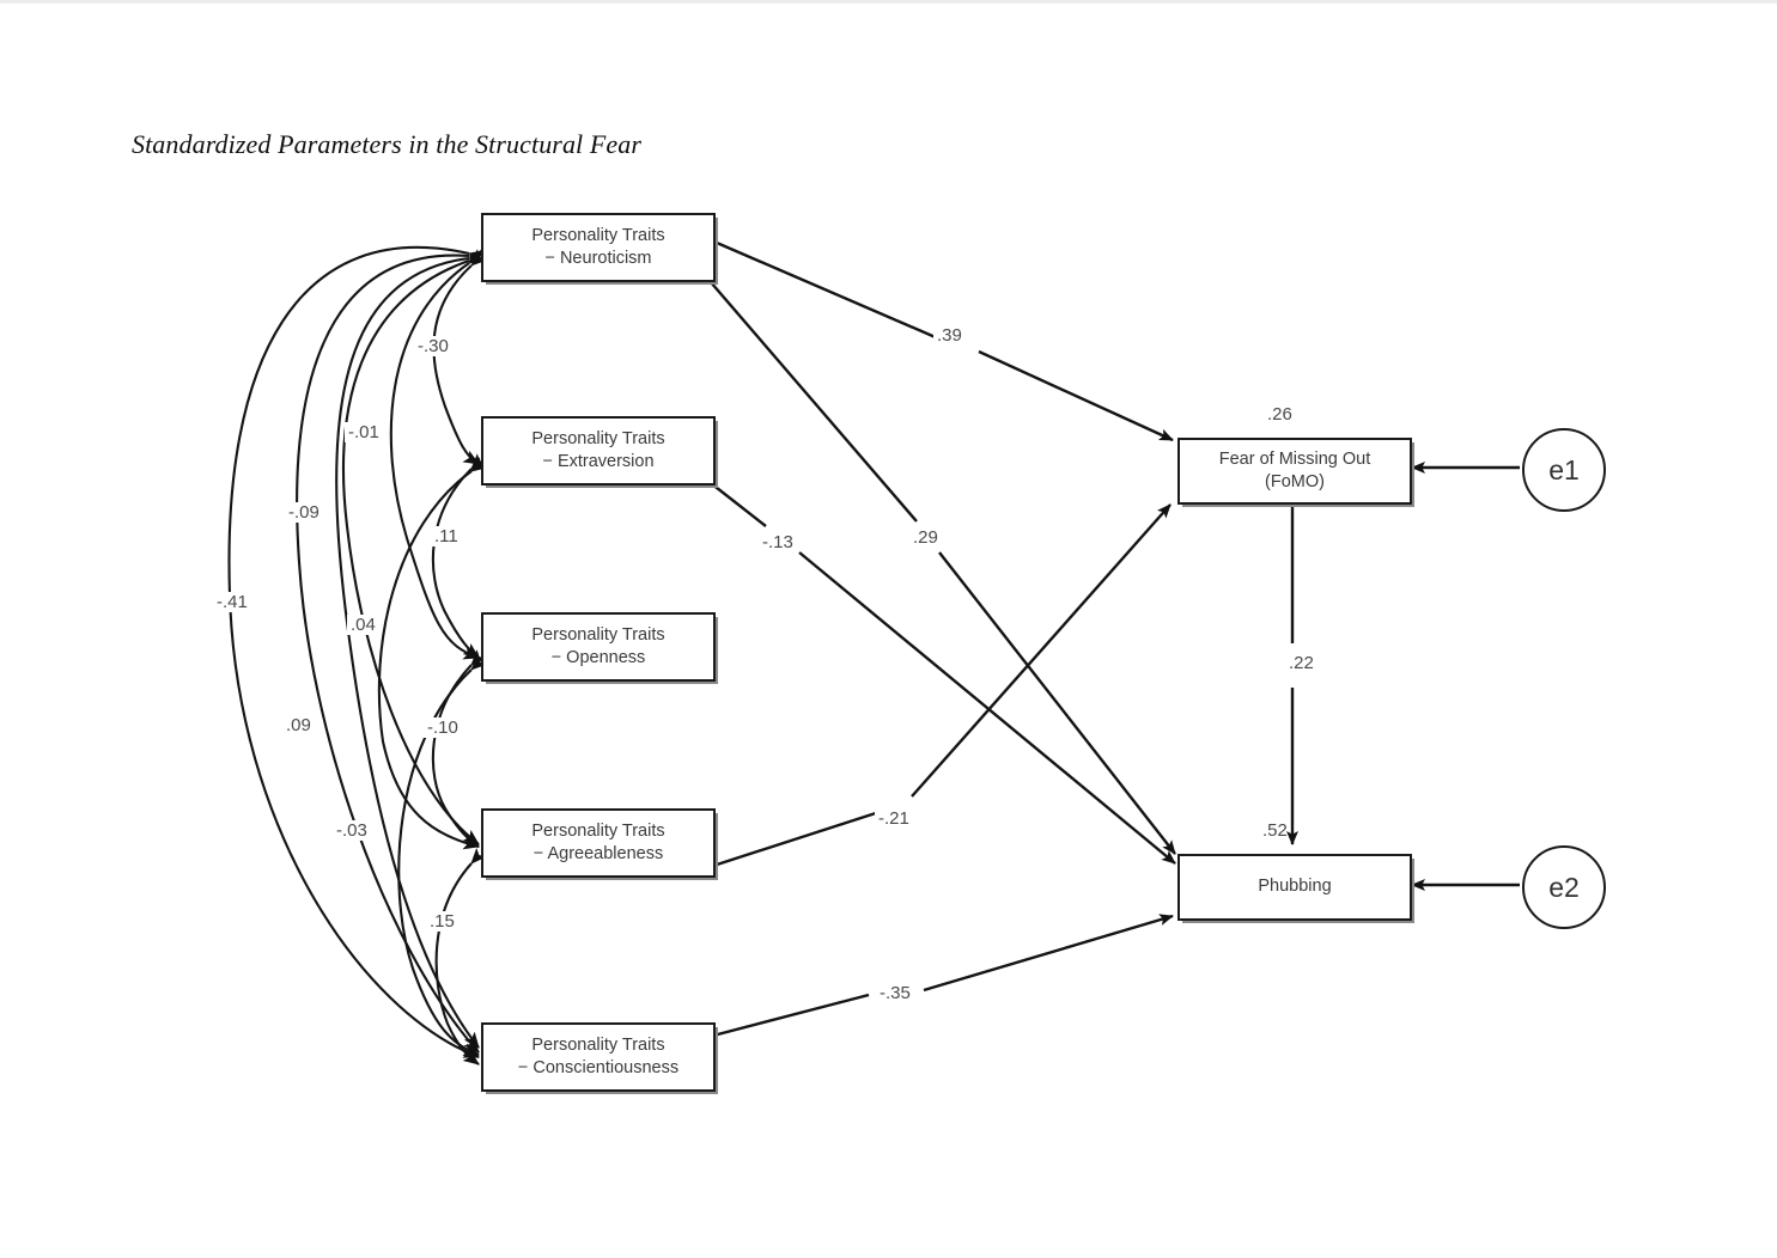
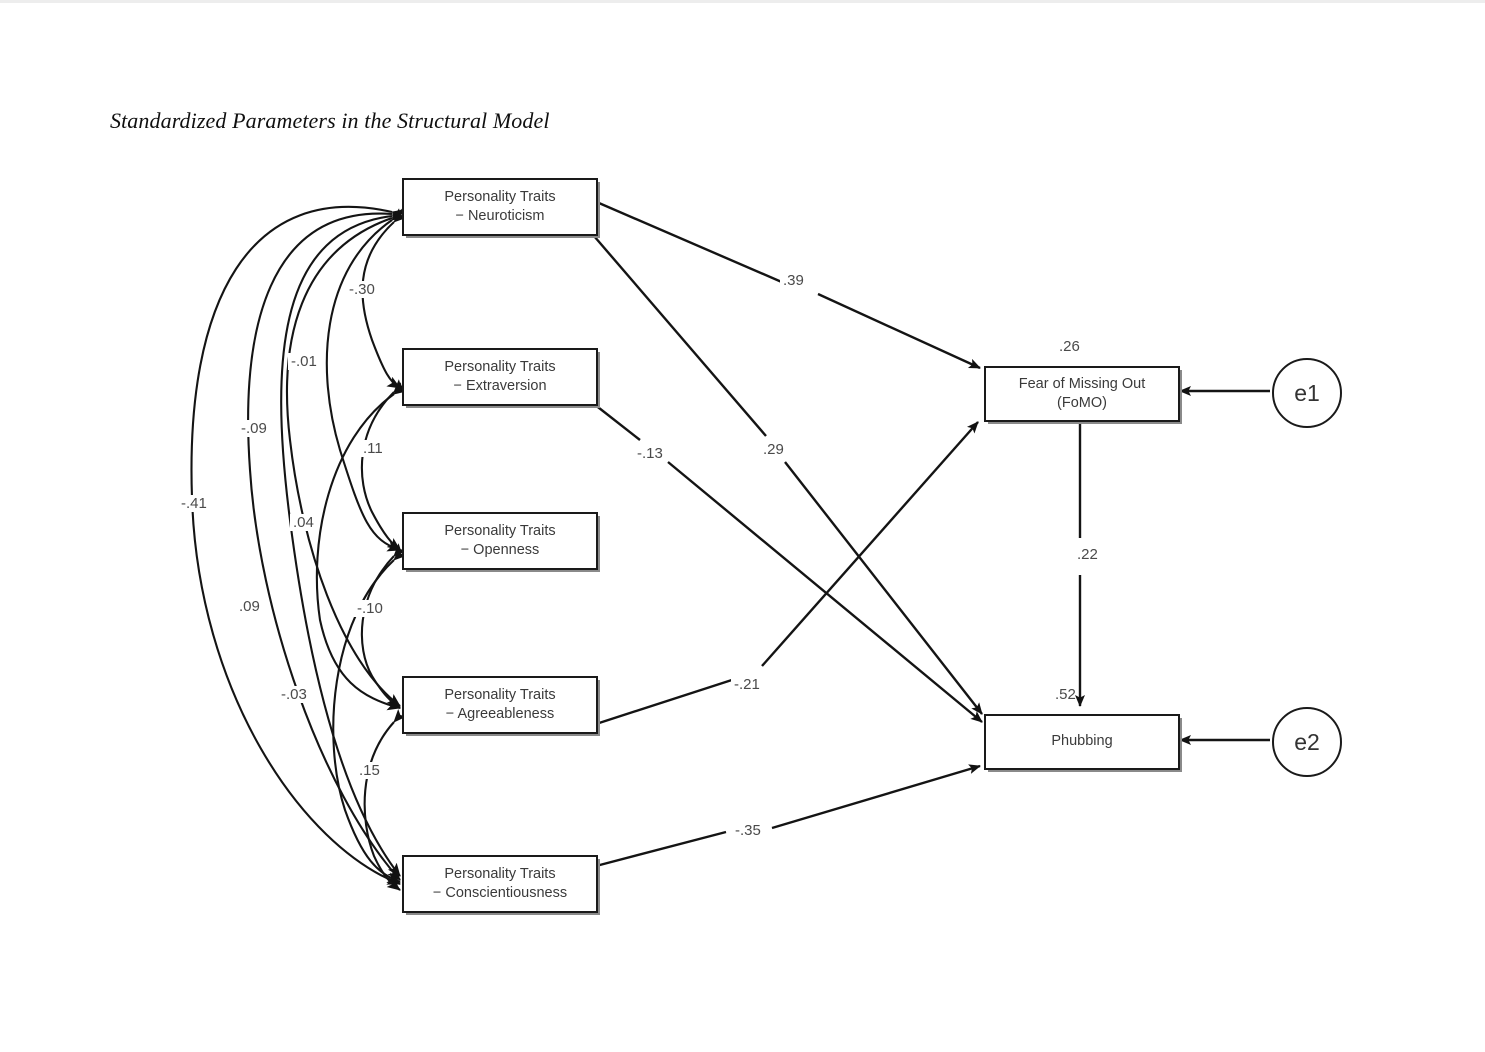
- Standardized Parameters in the Structural Fear
+ Standardized Parameters in the Structural Model
  Personality Traits
  − Neuroticism
  Personality Traits
  − Extraversion
  Personality Traits
  − Openness
  Personality Traits
  − Agreeableness
  Personality Traits
  − Conscientiousness
  Fear of Missing Out
  (FoMO)
  Phubbing
  e1
  e2
  .26
  .52
  -.30
  -.01
  -.09
  -.41
  .11
  .04
  .09
  -.10
  -.03
  .15
  .39
  .29
  -.13
  -.21
  -.35
  .22
